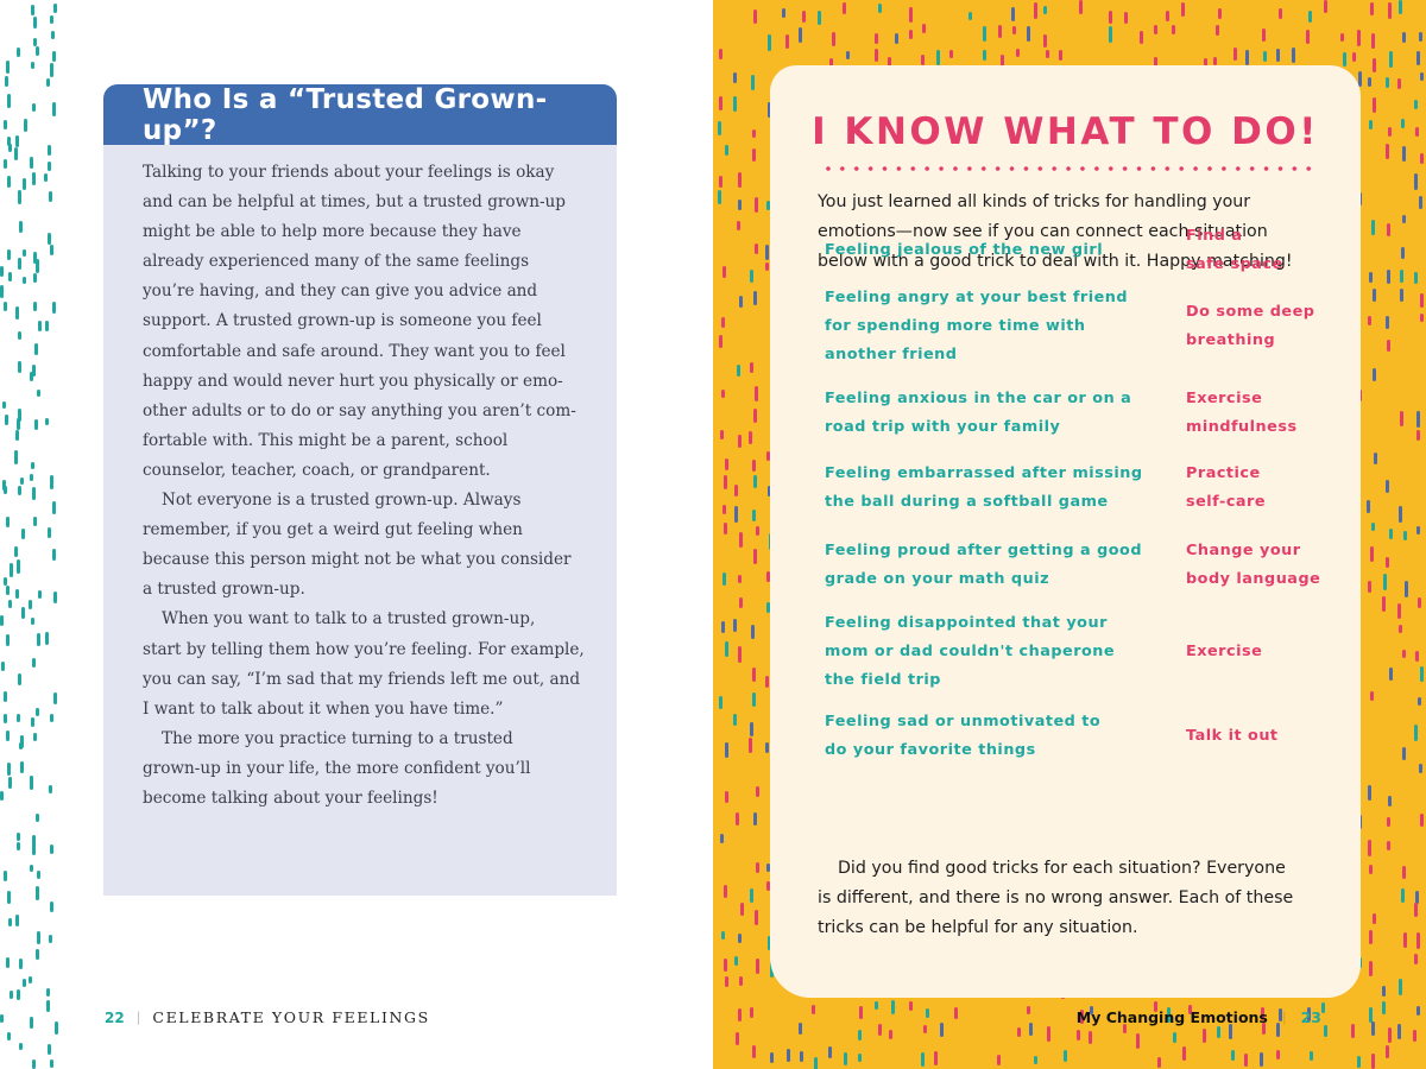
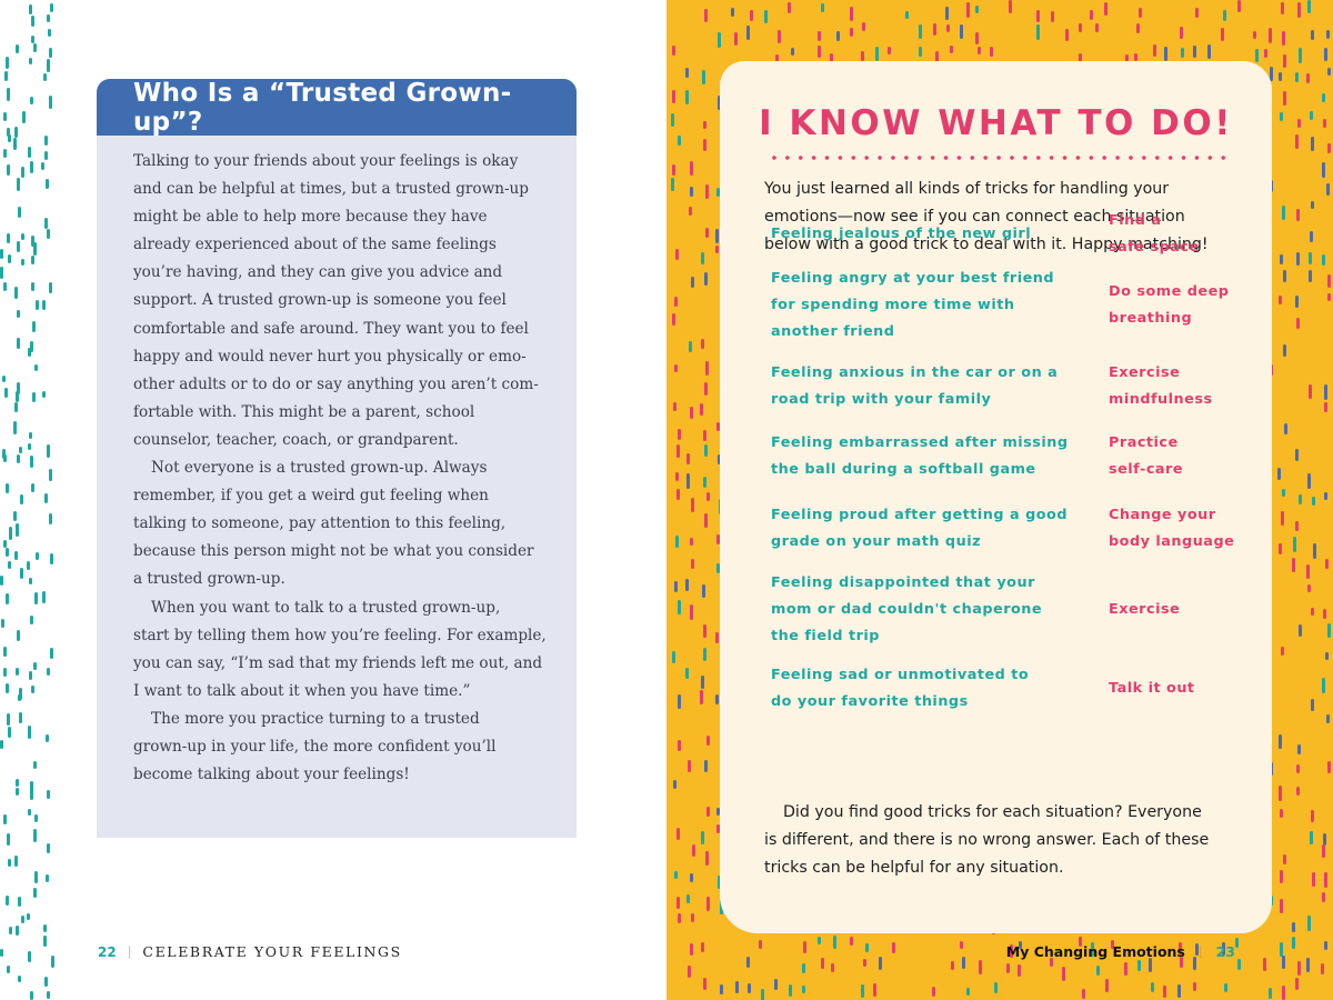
  Who Is a “Trusted Grown-up”?
  Talking to your friends about your feelings is okay
  and can be helpful at times, but a trusted grown-up
  might be able to help more because they have
- already experienced many of the same feelings
+ already experienced about of the same feelings
  you’re having, and they can give you advice and
  support. A trusted grown-up is someone you feel
  comfortable and safe around. They want you to feel
  happy and would never hurt you physically or emo-
  other adults or to do or say anything you aren’t com-
  fortable with. This might be a parent, school
  counselor, teacher, coach, or grandparent.
  Not everyone is a trusted grown-up. Always
  remember, if you get a weird gut feeling when
+ talking to someone, pay attention to this feeling,
  because this person might not be what you consider
  a trusted grown-up.
  When you want to talk to a trusted grown-up,
  start by telling them how you’re feeling. For example,
  you can say, “I’m sad that my friends left me out, and
  I want to talk about it when you have time.”
  The more you practice turning to a trusted
  grown-up in your life, the more confident you’ll
  become talking about your feelings!
  22
  |
  CELEBRATE YOUR FEELINGS
  I KNOW WHAT TO DO!
  You just learned all kinds of tricks for handling your
  emotions—now see if you can connect each situation
  below with a good trick to deal with it. Happy matching!
  Feeling jealous of the new girl
  Feeling angry at your best friend
  for spending more time with
  another friend
  Feeling anxious in the car or on a
  road trip with your family
  Feeling embarrassed after missing
  the ball during a softball game
  Feeling proud after getting a good
  grade on your math quiz
  Feeling disappointed that your
  mom or dad couldn't chaperone
  the field trip
  Feeling sad or unmotivated to
  do your favorite things
  Find a
  safe space
  Do some deep
  breathing
  Exercise
  mindfulness
  Practice
  self-care
  Change your
  body language
  Exercise
  Talk it out
  Did you find good tricks for each situation? Everyone
  is different, and there is no wrong answer. Each of these
  tricks can be helpful for any situation.
  My Changing Emotions
  |
  23
